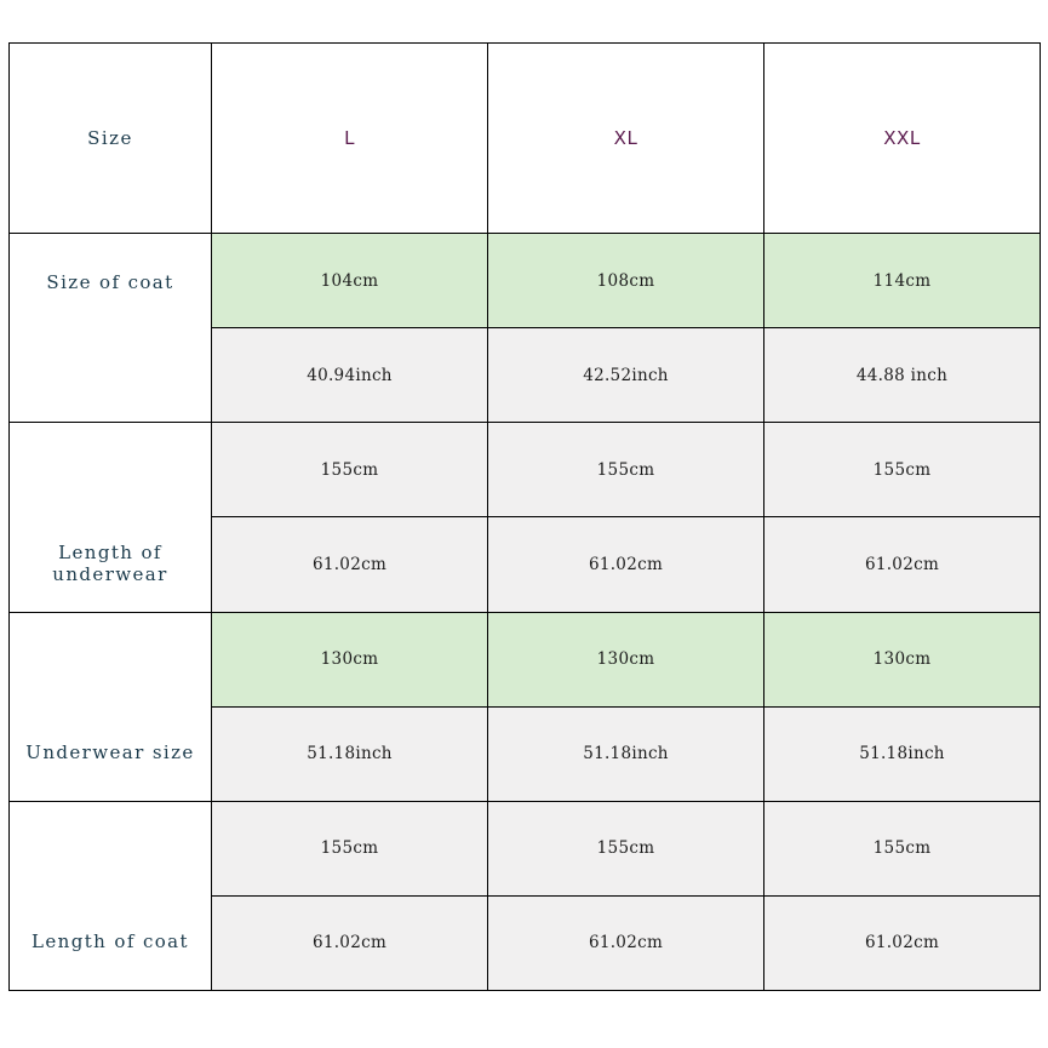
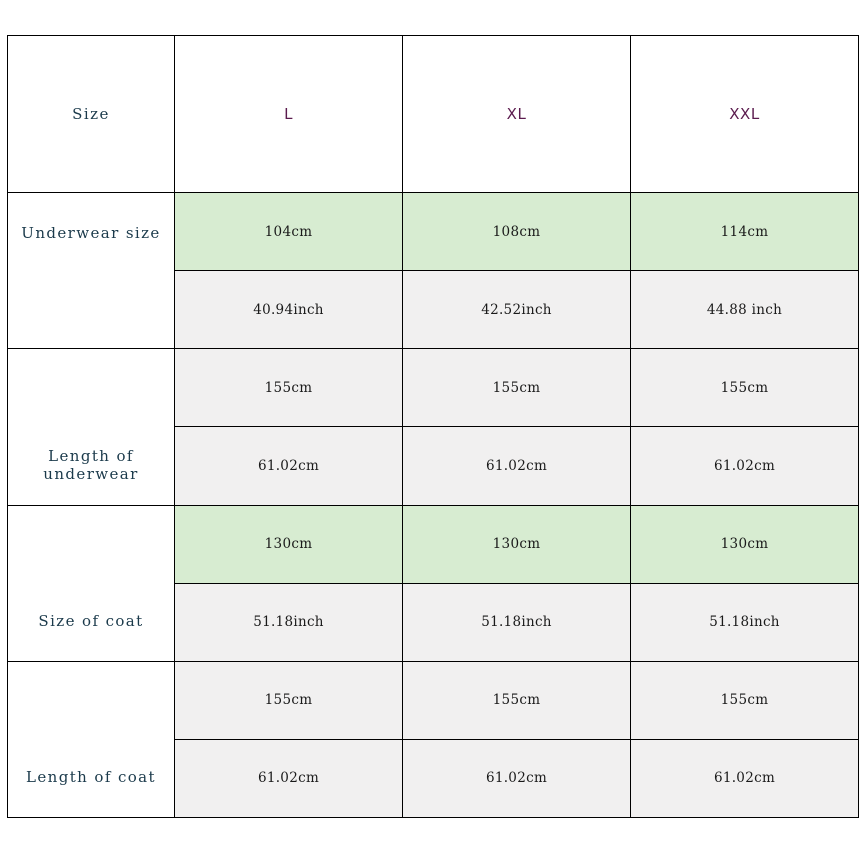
  Size	L	XL	XXL
- Size of coat	104cm	108cm	114cm
+ Underwear size	104cm	108cm	114cm
  40.94inch	42.52inch	44.88 inch
  Length of underwear	155cm	155cm	155cm
  61.02cm	61.02cm	61.02cm
- Underwear size	130cm	130cm	130cm
+ Size of coat	130cm	130cm	130cm
  51.18inch	51.18inch	51.18inch
  Length of coat	155cm	155cm	155cm
  61.02cm	61.02cm	61.02cm
